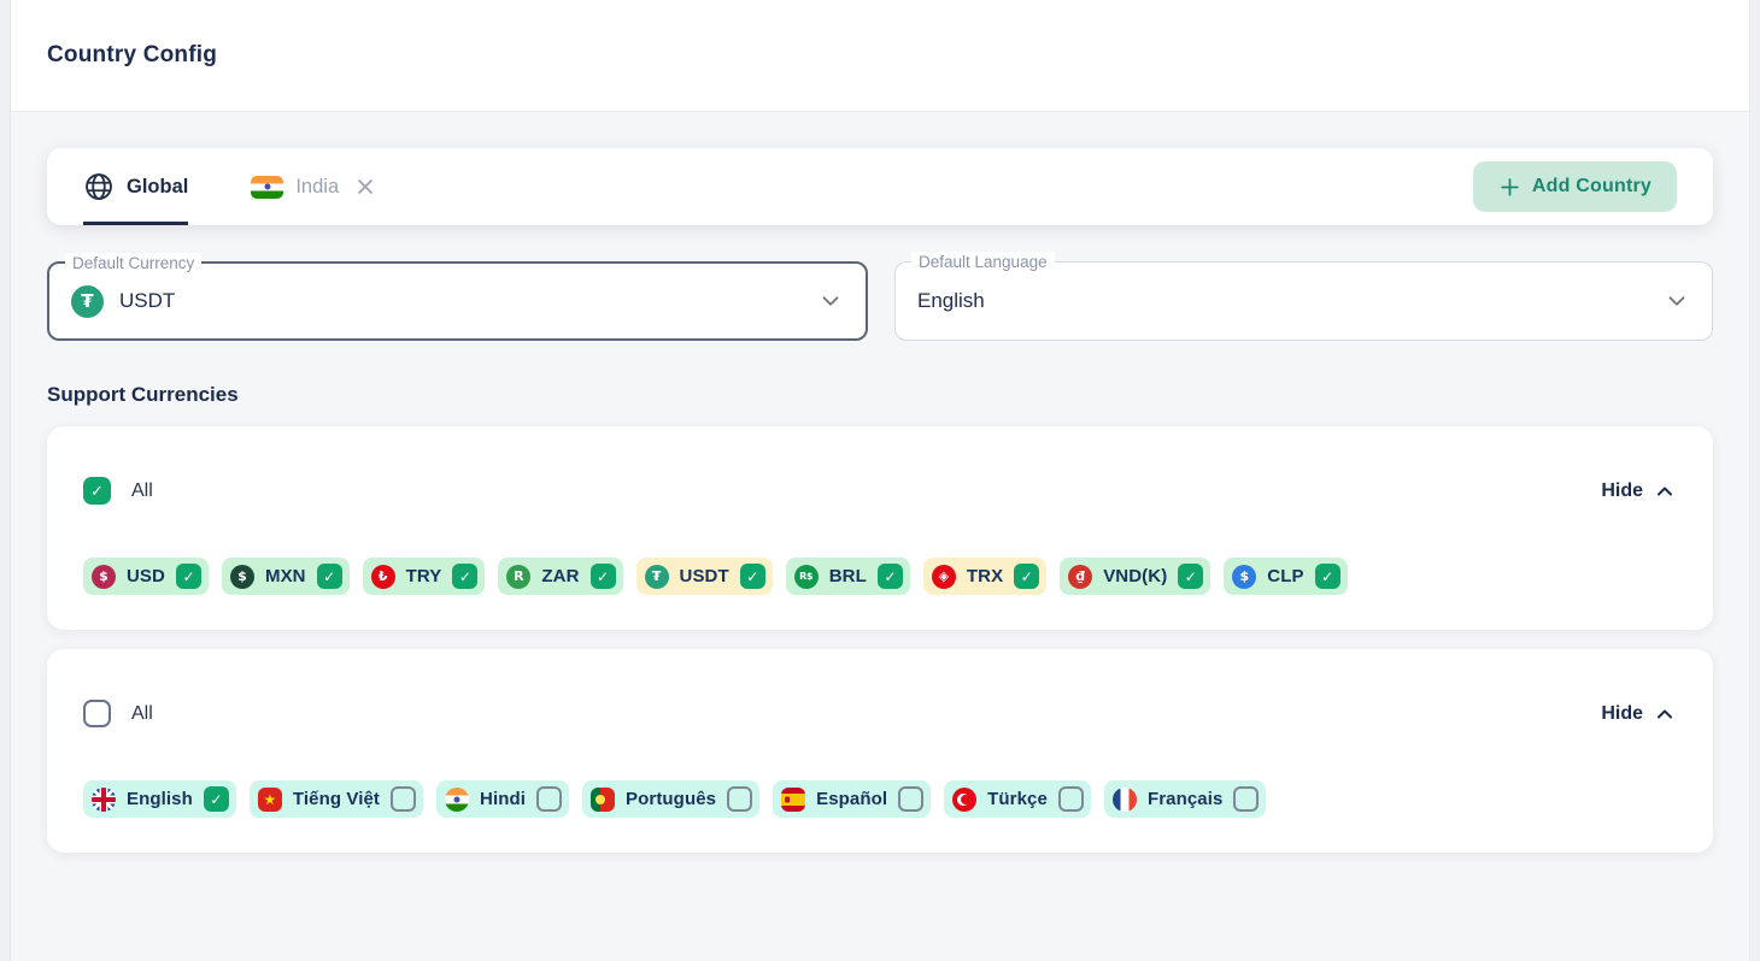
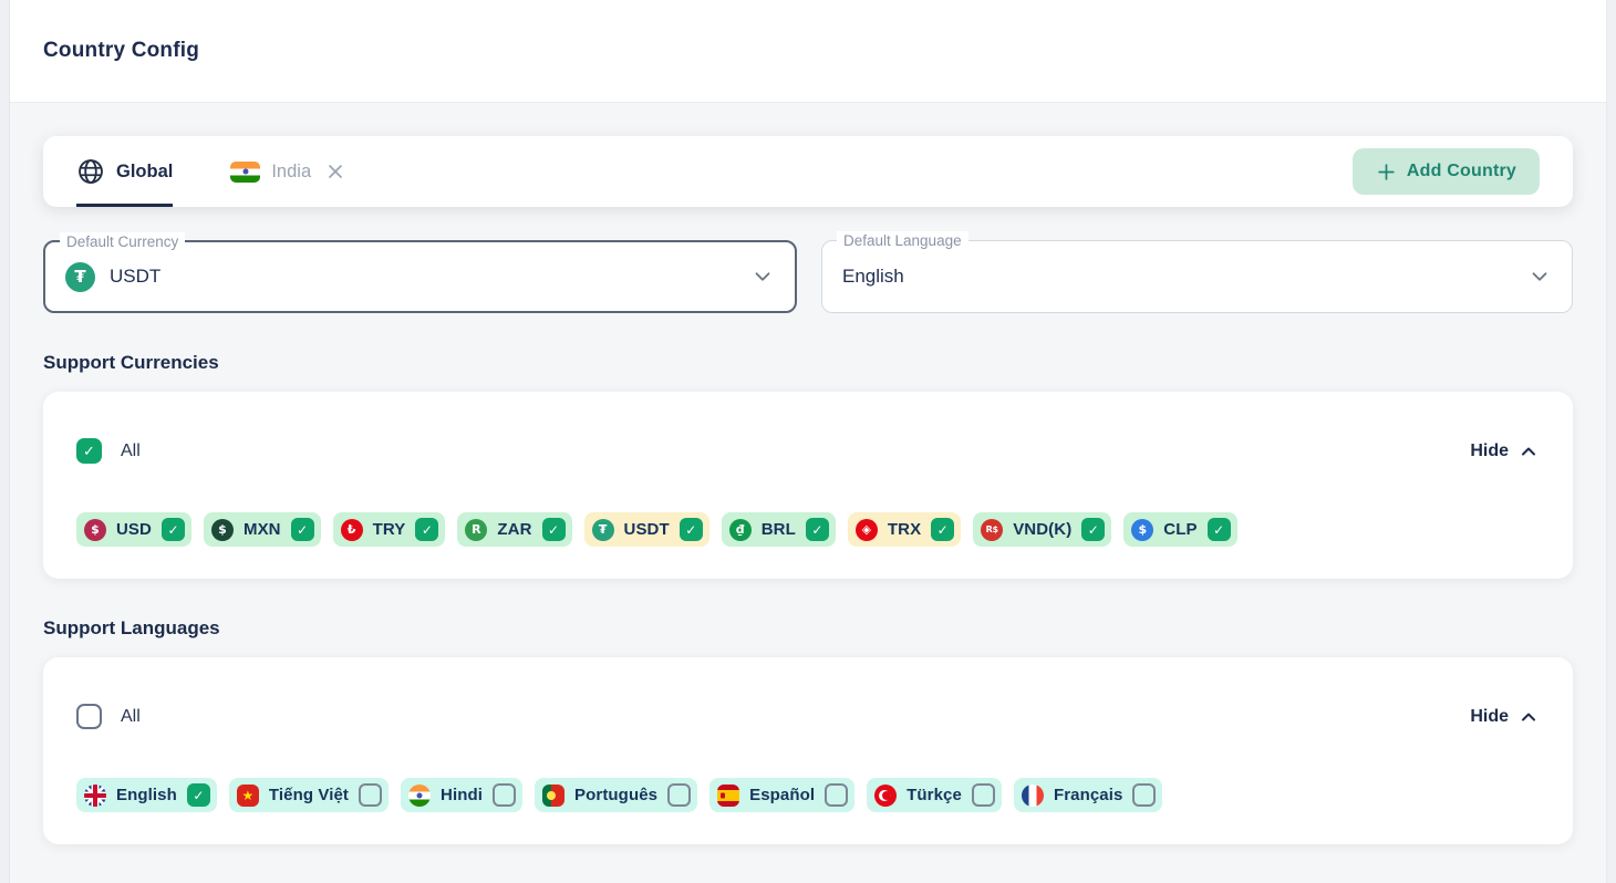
  Country Config
  Global
  India
  Add Country
  Default Currency
  ₮
  USDT
  Default Language
  English
  Support Currencies
  All
  Hide
  $
  USD
  $
  MXN
  ₺
  TRY
  R
  ZAR
  ₮
  USDT
- R$
+ ₫
  BRL
  ◈
  TRX
- ₫
+ R$
  VND(K)
  $
  CLP
+ Support Languages
  All
  Hide
  English
  Tiếng Việt
  Hindi
  Português
  Español
  Türkçe
  Français
